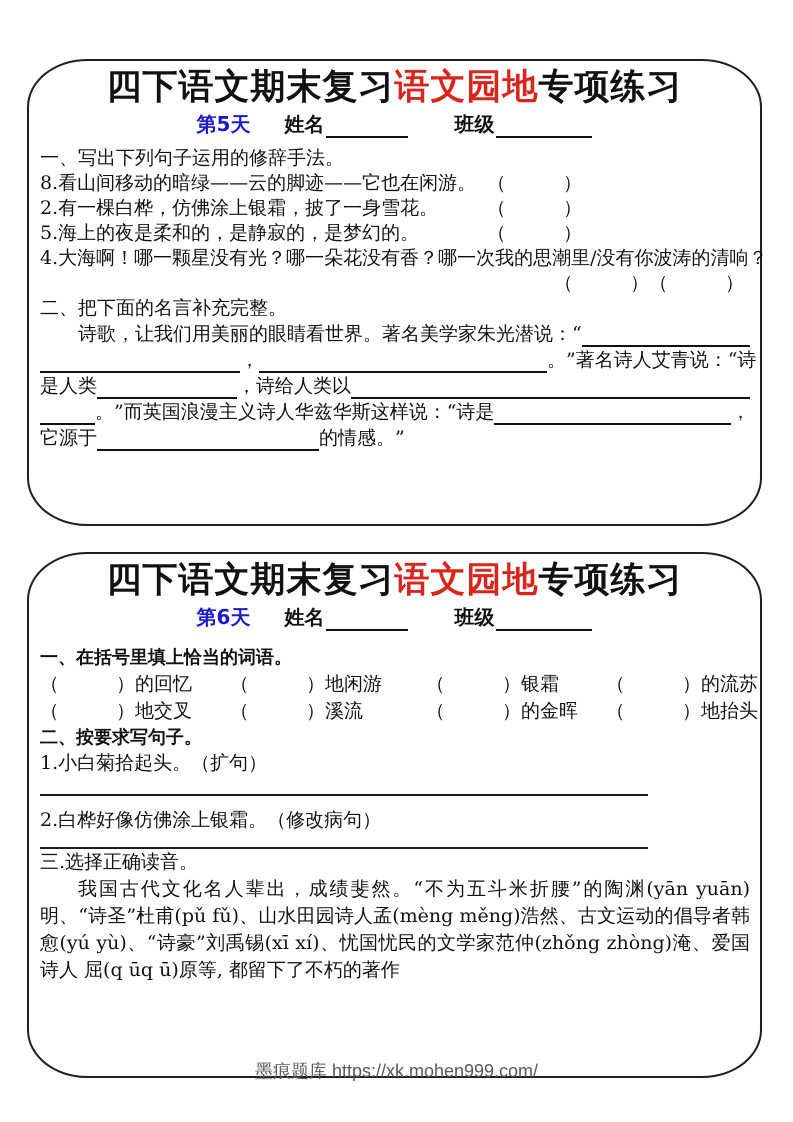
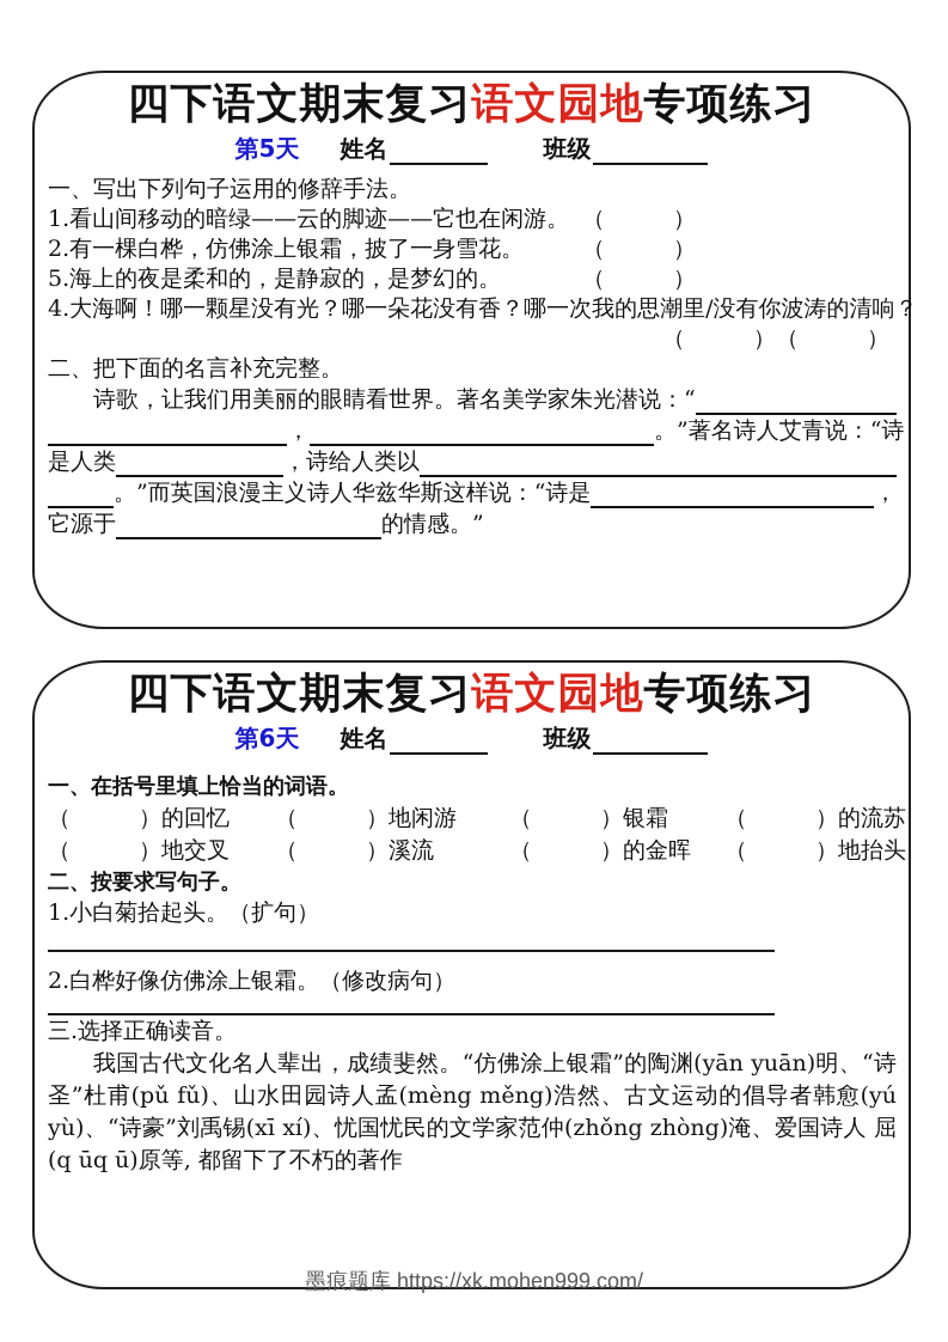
  四下语文期末复习语文园地专项练习
  第5天
  姓名
  班级
  一、写出下列句子运用的修辞手法。
- 8.看山间移动的暗绿——云的脚迹——它也在闲游。
+ 1.看山间移动的暗绿——云的脚迹——它也在闲游。
  （ ）
  2.有一棵白桦，仿佛涂上银霜，披了一身雪花。
  （ ）
  5.海上的夜是柔和的，是静寂的，是梦幻的。
  （ ）
  4.大海啊！哪一颗星没有光？哪一朵花没有香？哪一次我的思潮里/没有你波涛的清响？
  （ ）（ ）
  二、把下面的名言补充完整。
  诗歌，让我们用美丽的眼睛看世界。著名美学家朱光潜说：“
  ，
  。”著名诗人艾青说：“诗
  是人类
  ，诗给人类以
  。”而英国浪漫主义诗人华兹华斯这样说：“诗是
  ，
  它源于
  的情感。”
  四下语文期末复习语文园地专项练习
  第6天
  姓名
  班级
  一、在括号里填上恰当的词语。
  （ ）的回忆
  （ ）地闲游
  （ ）银霜
  （ ）的流苏
  （ ）地交叉
  （ ）溪流
  （ ）的金晖
  （ ）地抬头
  二、按要求写句子。
  1.小白菊拾起头。（扩句）
  2.白桦好像仿佛涂上银霜。（修改病句）
  三.选择正确读音。
- 我国古代文化名人辈出，成绩斐然。“不为五斗米折腰”的陶渊(yān yuān)明、“诗圣”杜甫(pǔ fǔ)、山水田园诗人孟(mèng měng)浩然、古文运动的倡导者韩愈(yú yù)、“诗豪”刘禹锡(xī xí)、忧国忧民的文学家范仲(zhǒng zhòng)淹、爱国诗人 屈(q ūq ū)原等, 都留下了不朽的著作
+ 我国古代文化名人辈出，成绩斐然。“仿佛涂上银霜”的陶渊(yān yuān)明、“诗圣”杜甫(pǔ fǔ)、山水田园诗人孟(mèng měng)浩然、古文运动的倡导者韩愈(yú yù)、“诗豪”刘禹锡(xī xí)、忧国忧民的文学家范仲(zhǒng zhòng)淹、爱国诗人 屈(q ūq ū)原等, 都留下了不朽的著作
  墨痕题库 https://xk.mohen999.com/
